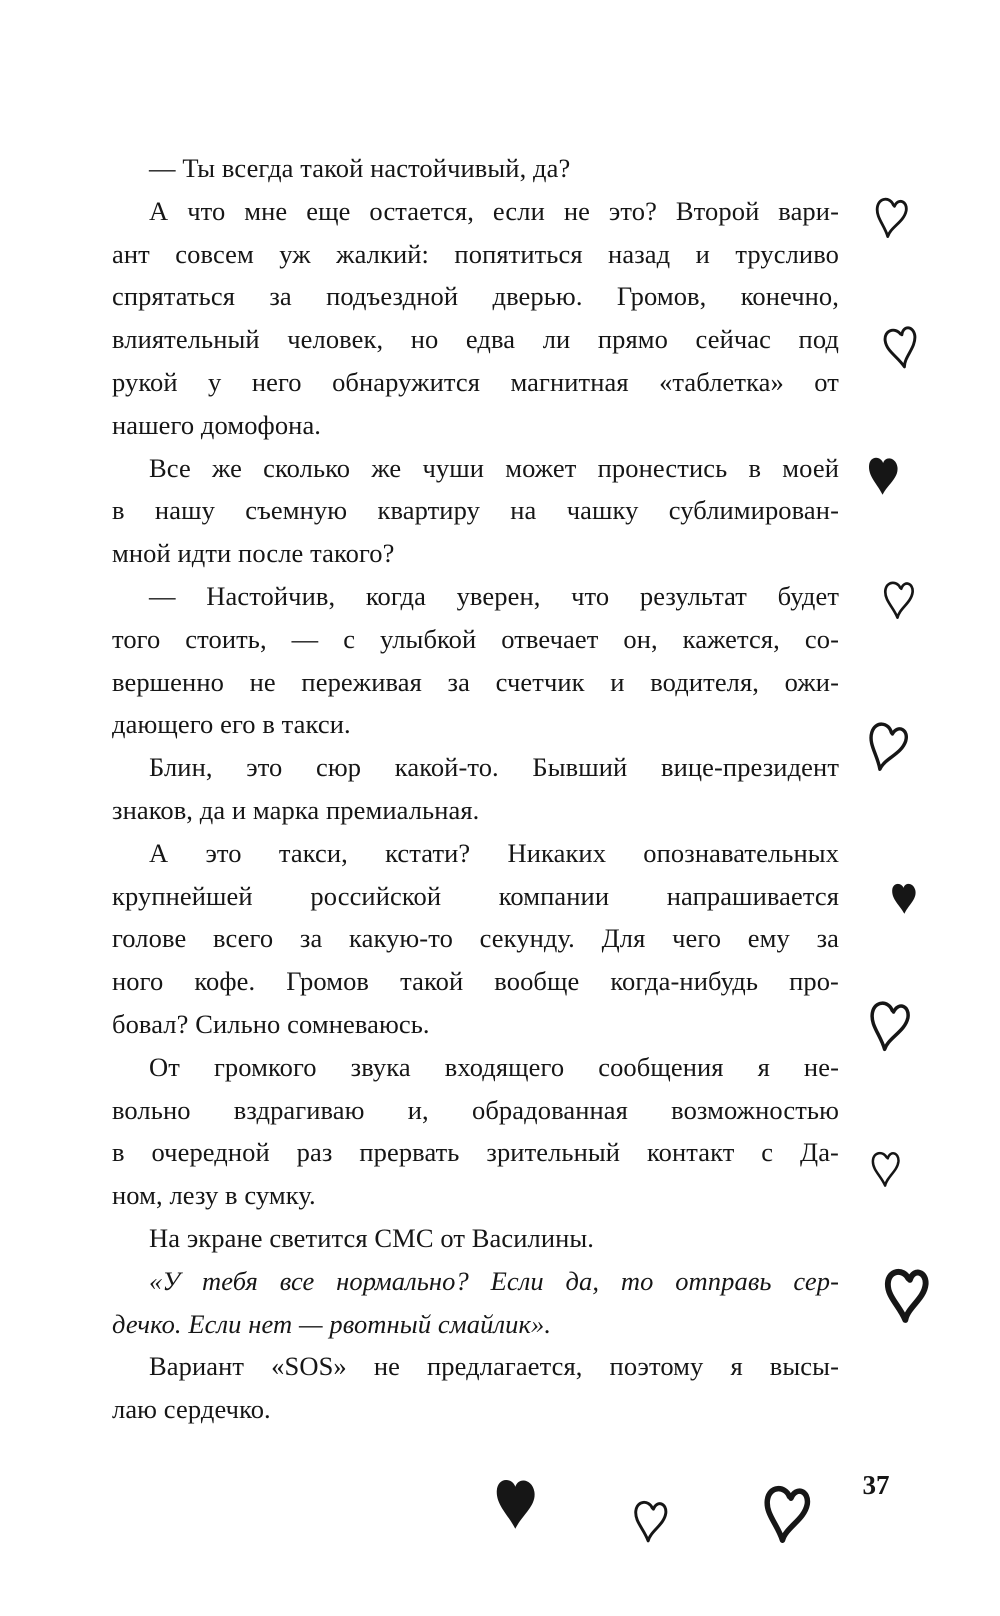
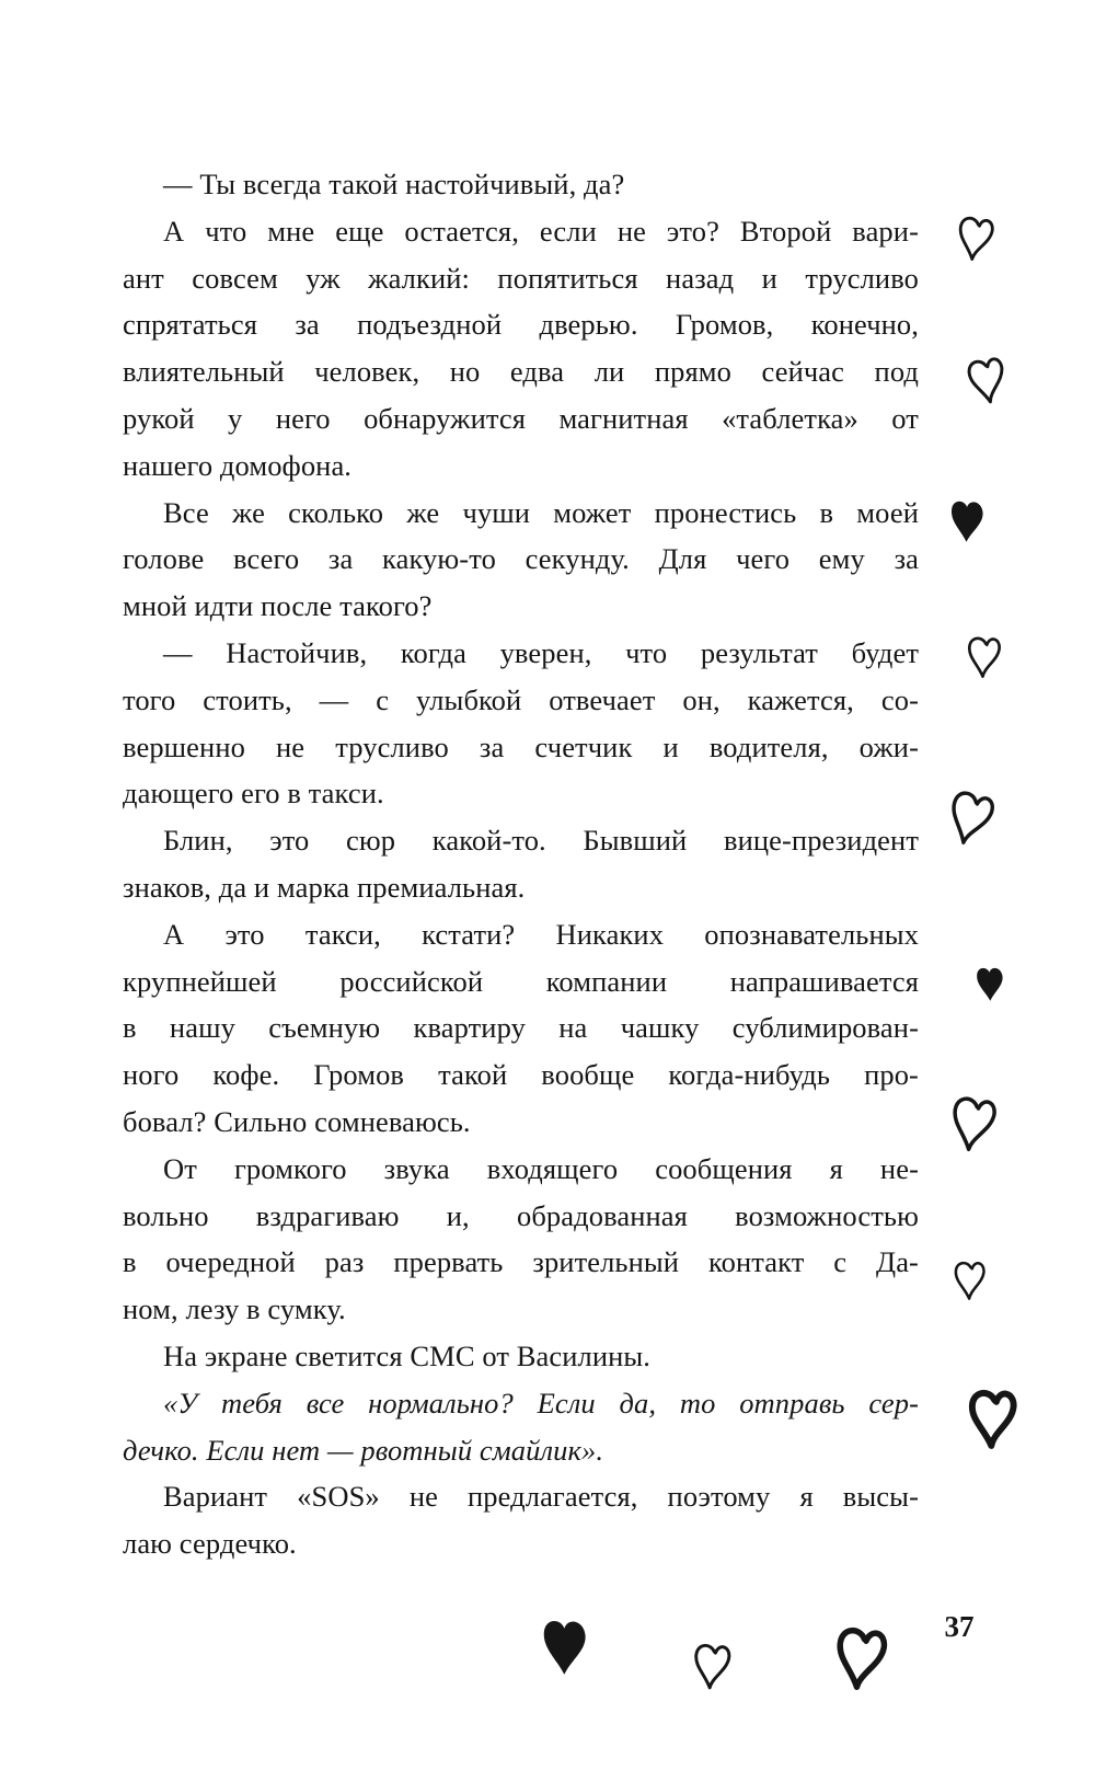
  — Ты всегда такой настойчивый, да?
  А что мне еще остается, если не это? Второй вари-
  ант совсем уж жалкий: попятиться назад и трусливо
  спрятаться за подъездной дверью. Громов, конечно,
  влиятельный человек, но едва ли прямо сейчас под
  рукой у него обнаружится магнитная «таблетка» от
  нашего домофона.
  Все же сколько же чуши может пронестись в моей
- в нашу съемную квартиру на чашку сублимирован-
+ голове всего за какую-то секунду. Для чего ему за
  мной идти после такого?
  — Настойчив, когда уверен, что результат будет
  того стоить, — с улыбкой отвечает он, кажется, со-
- вершенно не переживая за счетчик и водителя, ожи-
+ вершенно не трусливо за счетчик и водителя, ожи-
  дающего его в такси.
  Блин, это сюр какой-то. Бывший вице-президент
  знаков, да и марка премиальная.
  А это такси, кстати? Никаких опознавательных
  крупнейшей российской компании напрашивается
- голове всего за какую-то секунду. Для чего ему за
+ в нашу съемную квартиру на чашку сублимирован-
  ного кофе. Громов такой вообще когда-нибудь про-
  бовал? Сильно сомневаюсь.
  От громкого звука входящего сообщения я не-
  вольно вздрагиваю и, обрадованная возможностью
  в очередной раз прервать зрительный контакт с Да-
  ном, лезу в сумку.
  На экране светится СМС от Василины.
  «У тебя все нормально? Если да, то отправь сер-
  дечко. Если нет — рвотный смайлик».
  Вариант «SOS» не предлагается, поэтому я высы-
  лаю сердечко.
  37
